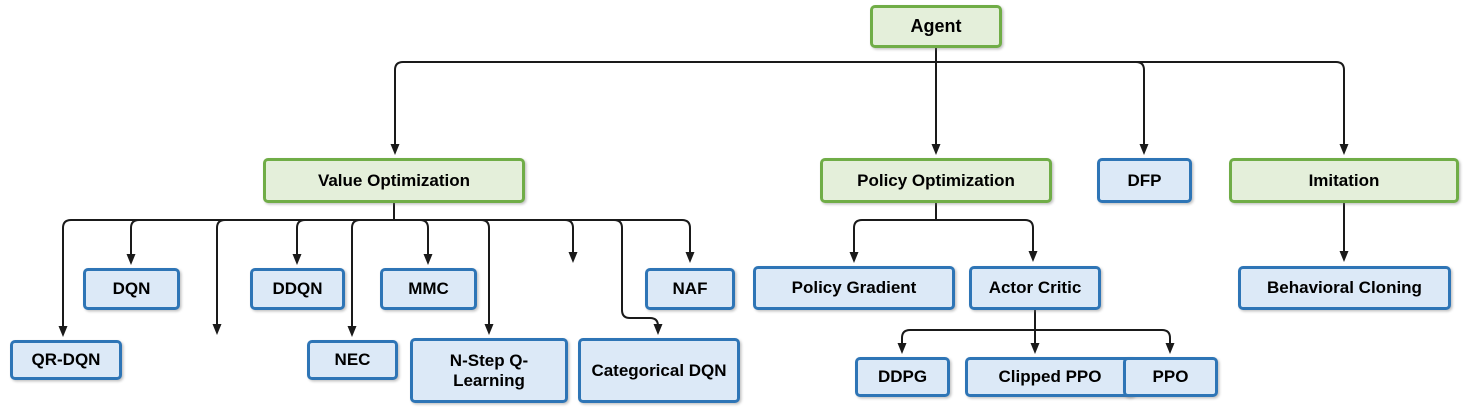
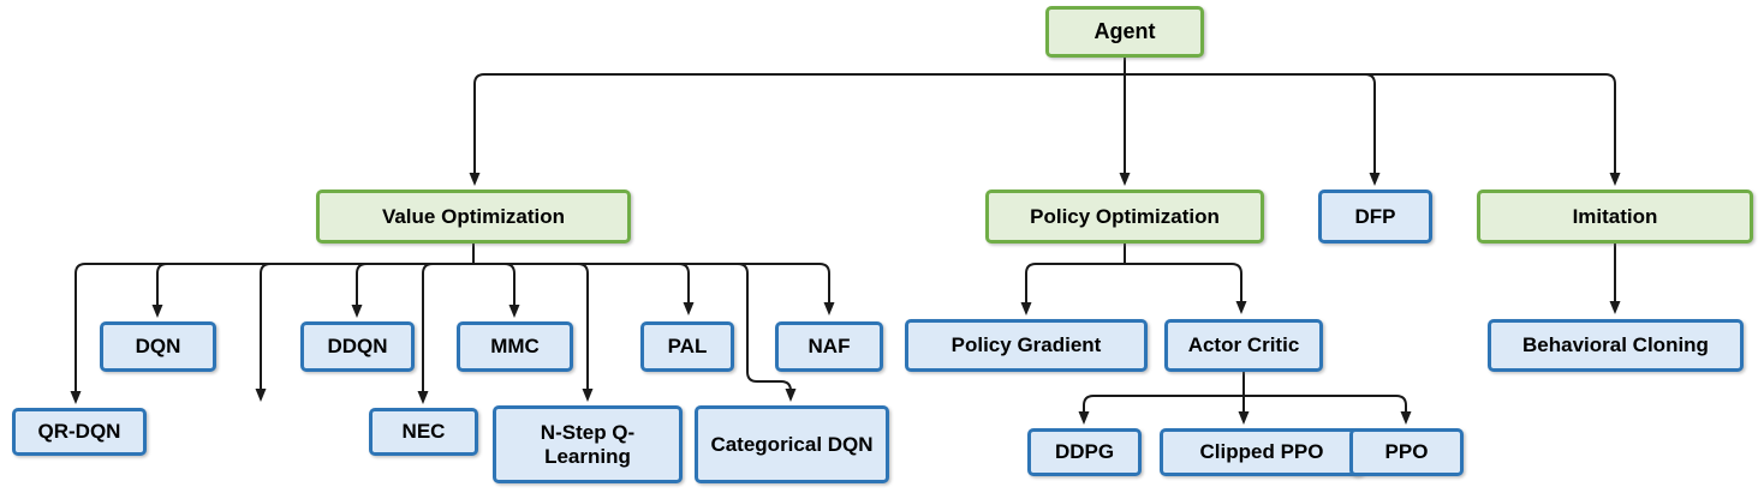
  Agent
  Value Optimization
  Policy Optimization
  DFP
  Imitation
  DQN
  DDQN
  MMC
+ PAL
  NAF
  QR-DQN
  NEC
  N-Step Q-Learning
  Categorical DQN
  Policy Gradient
  Actor Critic
  DDPG
  Clipped PPO
  PPO
  Behavioral Cloning
